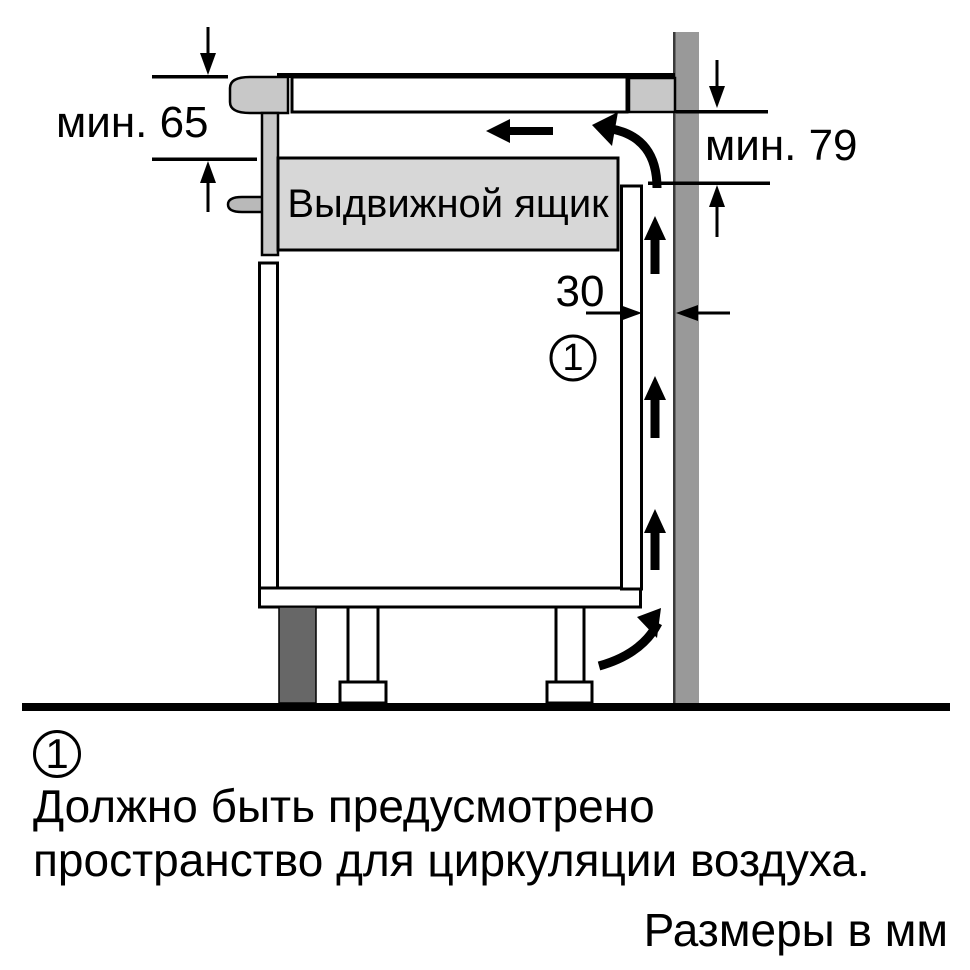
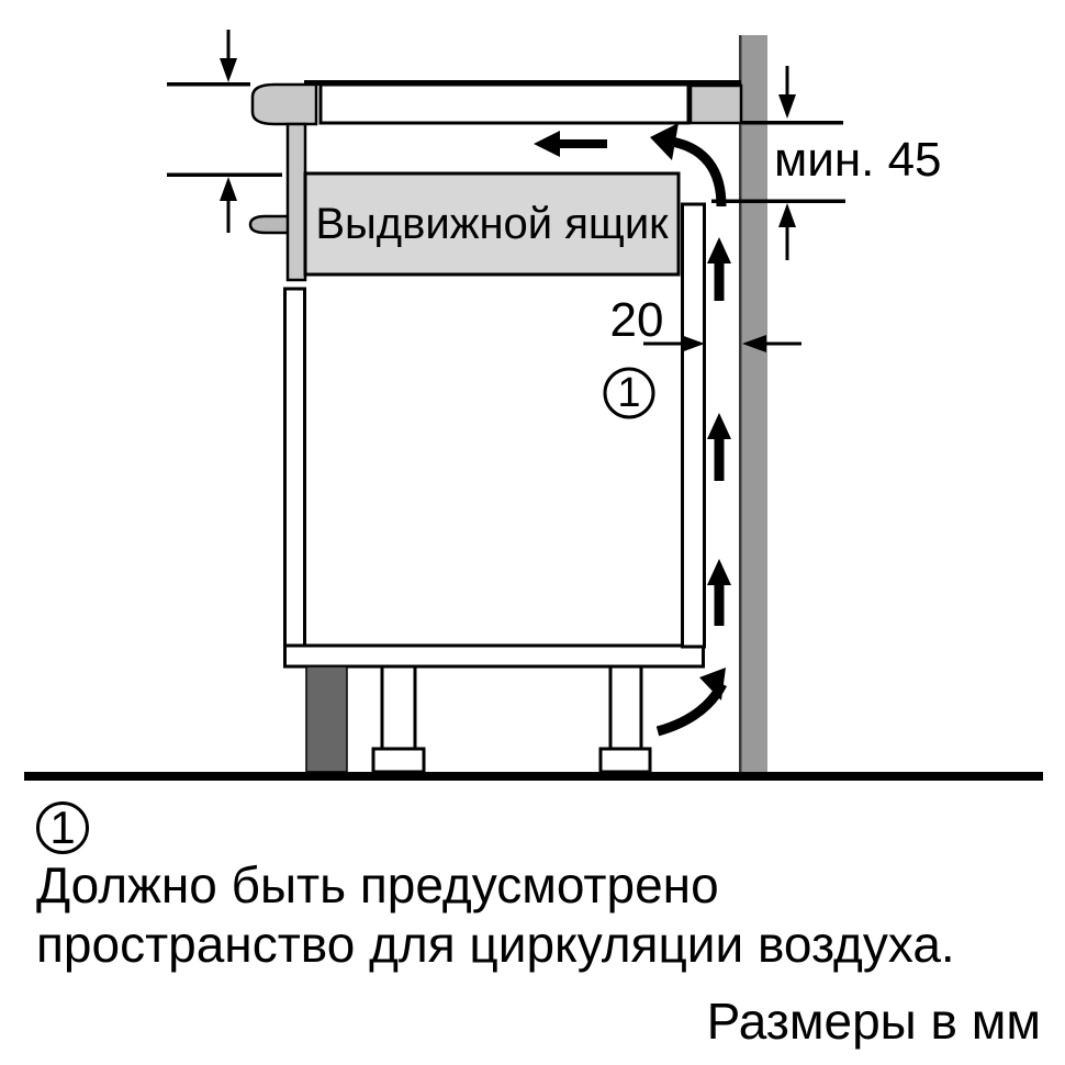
- мин. 65
- мин. 79
+ мин. 45
- 30
+ 20
  Выдвижной ящик
  1
  1
  Должно быть предусмотрено
  пространство для циркуляции воздуха.
  Размеры в мм
